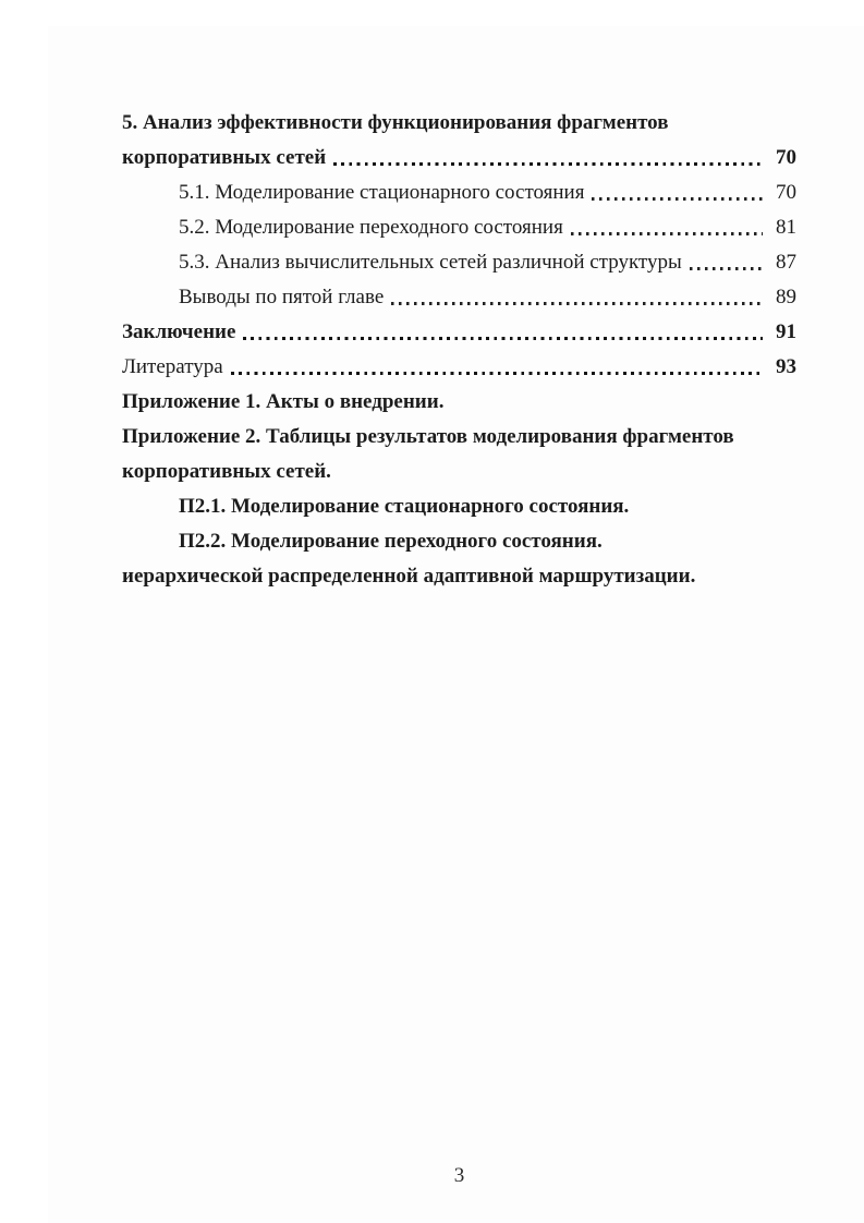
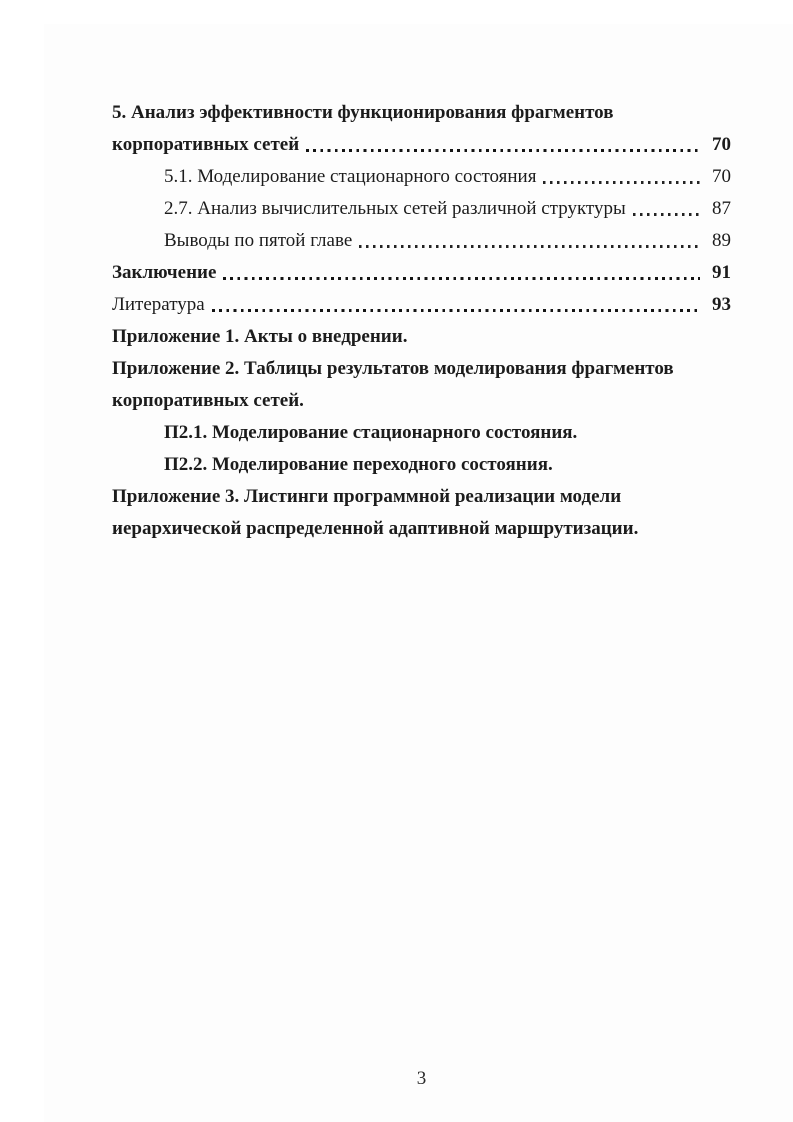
  5. Анализ эффективности функционирования фрагментов
  корпоративных сетей
  70
  5.1. Моделирование стационарного состояния
  70
- 5.2. Моделирование переходного состояния
- 81
- 5.3. Анализ вычислительных сетей различной структуры
+ 2.7. Анализ вычислительных сетей различной структуры
  87
  Выводы по пятой главе
  89
  Заключение
  91
  Литература
  93
  Приложение 1. Акты о внедрении.
  Приложение 2. Таблицы результатов моделирования фрагментов
  корпоративных сетей.
  П2.1. Моделирование стационарного состояния.
  П2.2. Моделирование переходного состояния.
+ Приложение 3. Листинги программной реализации модели
  иерархической распределенной адаптивной маршрутизации.
  3
